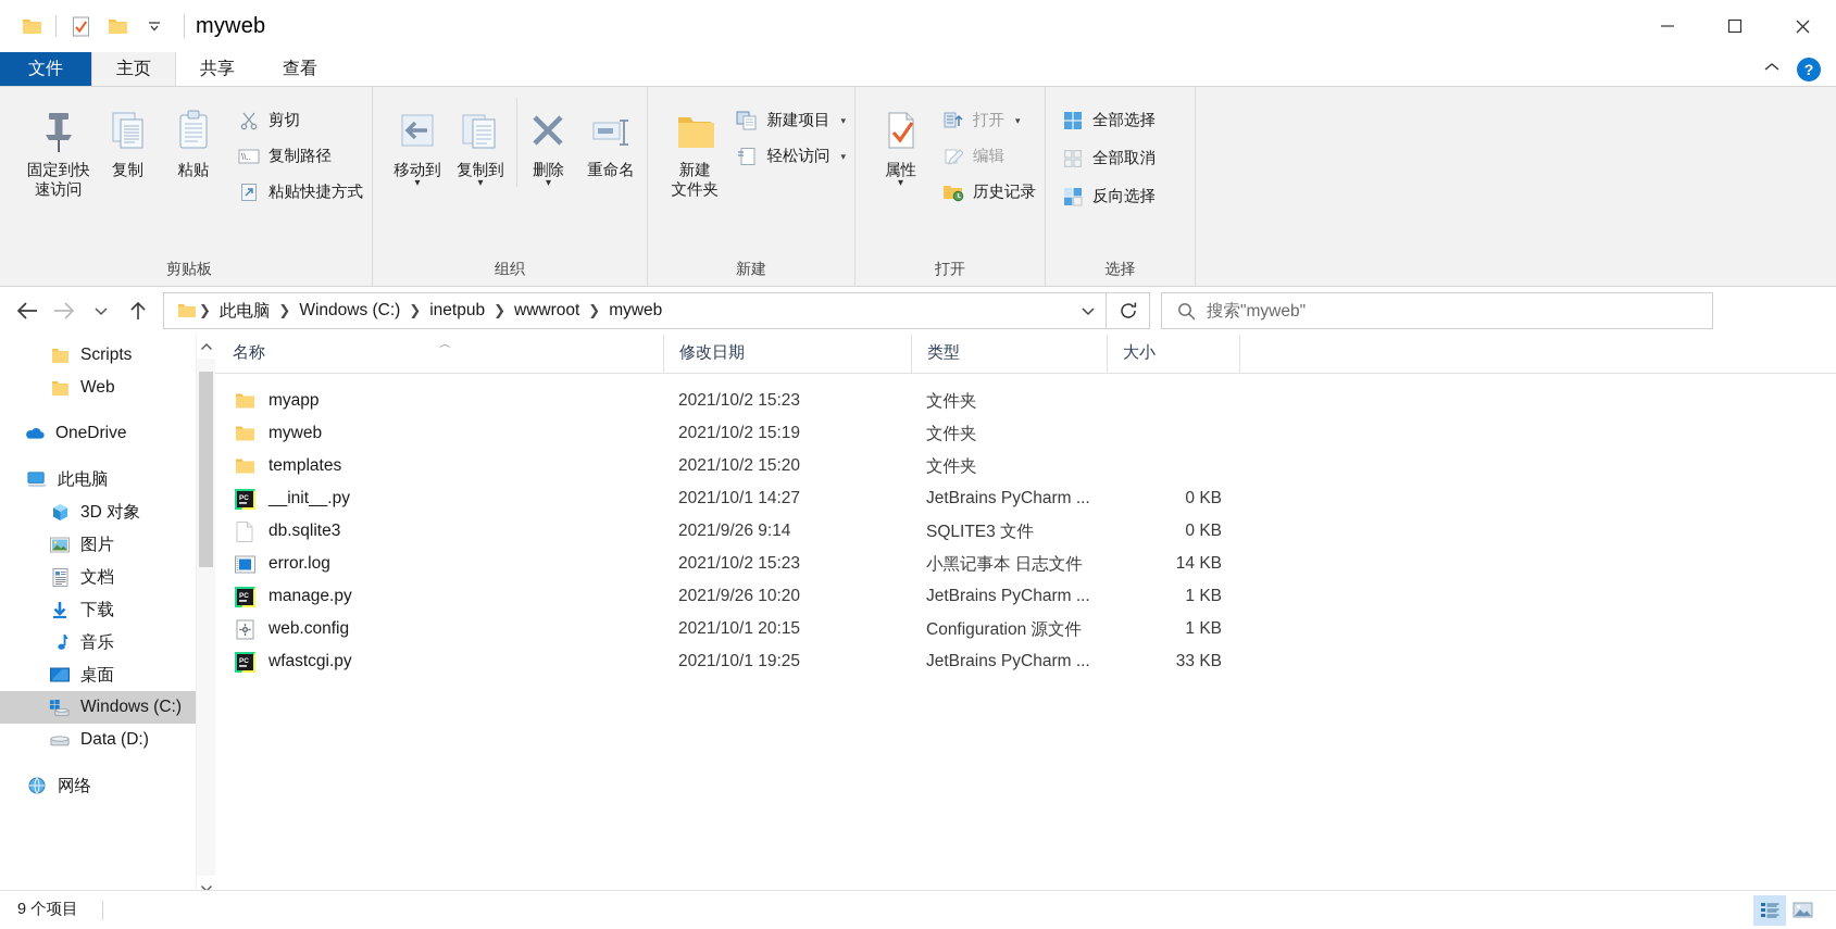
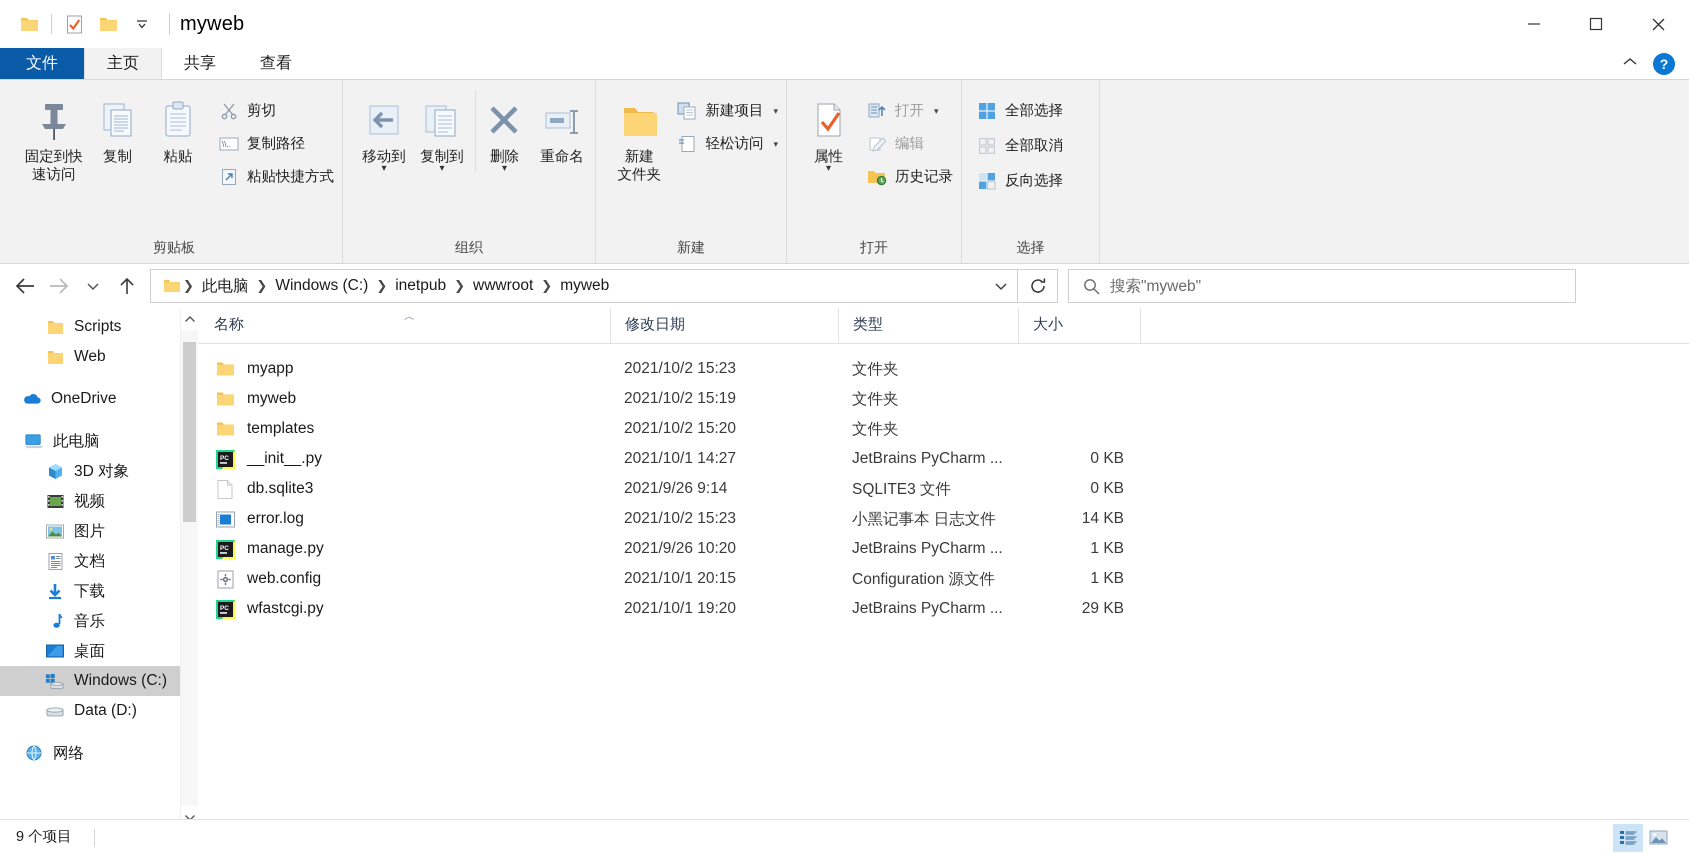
  myweb
  文件
  主页
  共享
  查看
  ?
  固定到快
  速访问
  复制
  粘贴
  剪切
  \\..
  复制路径
  粘贴快捷方式
  剪贴板
  移动到
  ▾
  复制到
  ▾
  删除
  ▾
  重命名
  组织
  新建
  文件夹
  新建项目
  ▾
  轻松访问
  ▾
  新建
  属性
  ▾
  打开
  ▾
  编辑
  历史记录
  打开
  全部选择
  全部取消
  反向选择
  选择
  ❯
  此电脑
  ❯
  Windows (C:)
  ❯
  inetpub
  ❯
  wwwroot
  ❯
  myweb
  搜索"myweb"
  Scripts
  Web
  OneDrive
  此电脑
  3D 对象
+ 视频
  图片
  文档
  下载
  音乐
  桌面
  Windows (C:)
  Data (D:)
  网络
  ︿
  名称
  修改日期
  类型
  大小
  myapp
  2021/10/2 15:23
  文件夹
  myweb
  2021/10/2 15:19
  文件夹
  templates
  2021/10/2 15:20
  文件夹
  __init__.py
  2021/10/1 14:27
  JetBrains PyCharm ...
  0 KB
  db.sqlite3
  2021/9/26 9:14
  SQLITE3 文件
  0 KB
  error.log
  2021/10/2 15:23
  小黑记事本 日志文件
  14 KB
  manage.py
  2021/9/26 10:20
  JetBrains PyCharm ...
  1 KB
  web.config
  2021/10/1 20:15
  Configuration 源文件
  1 KB
  wfastcgi.py
- 2021/10/1 19:25
+ 2021/10/1 19:20
  JetBrains PyCharm ...
- 33 KB
+ 29 KB
  9 个项目
